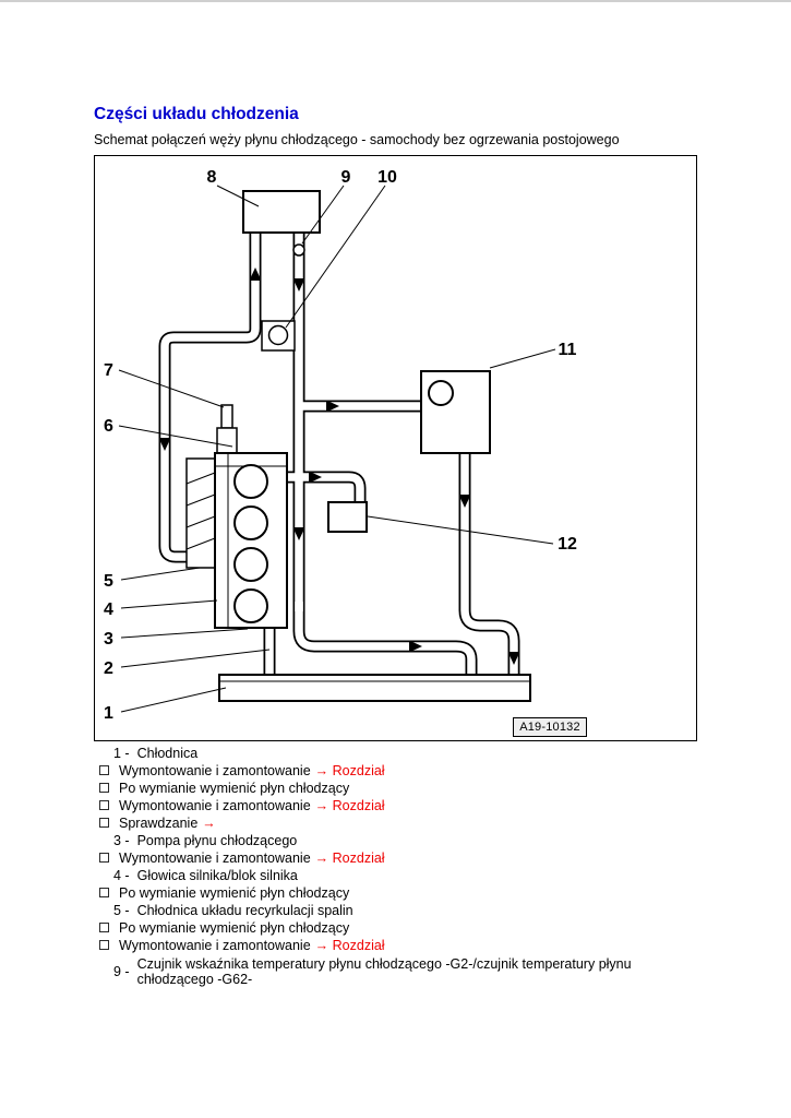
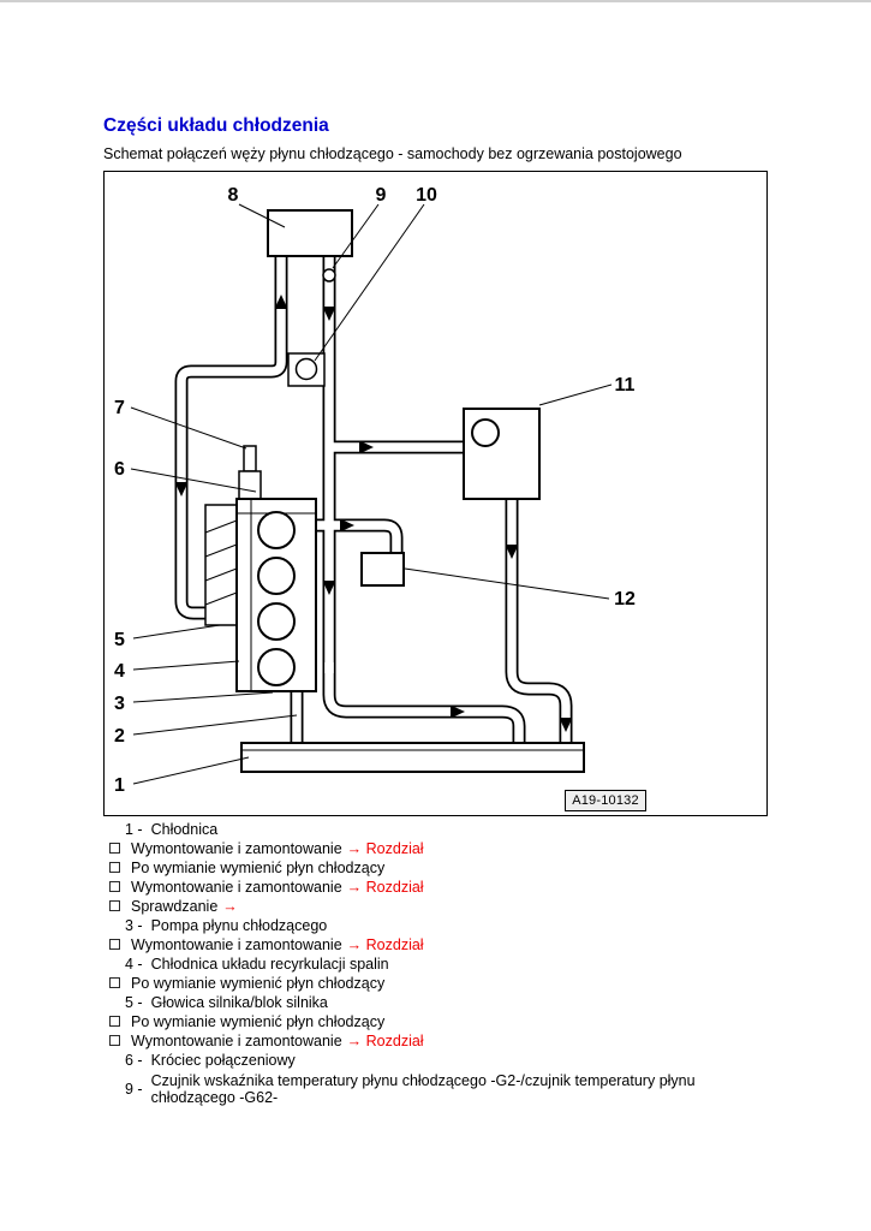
  Części układu chłodzenia
  Schemat połączeń węży płynu chłodzącego - samochody bez ogrzewania postojowego
  1
  2
  3
  4
  5
  6
  7
  8
  9
  10
  11
  12
  A19-10132
  1 -
  Chłodnica
  Wymontowanie i zamontowanie
  → Rozdział
  Po wymianie wymienić płyn chłodzący
  Wymontowanie i zamontowanie
  → Rozdział
  Sprawdzanie
  →
  3 -
  Pompa płynu chłodzącego
  Wymontowanie i zamontowanie
  → Rozdział
  4 -
- Głowica silnika/blok silnika
+ Chłodnica układu recyrkulacji spalin
  Po wymianie wymienić płyn chłodzący
  5 -
- Chłodnica układu recyrkulacji spalin
+ Głowica silnika/blok silnika
  Po wymianie wymienić płyn chłodzący
  Wymontowanie i zamontowanie
  → Rozdział
+ 6 -
+ Króciec połączeniowy
  9 -
  Czujnik wskaźnika temperatury płynu chłodzącego -G2-/czujnik temperatury płynu chłodzącego -G62-
